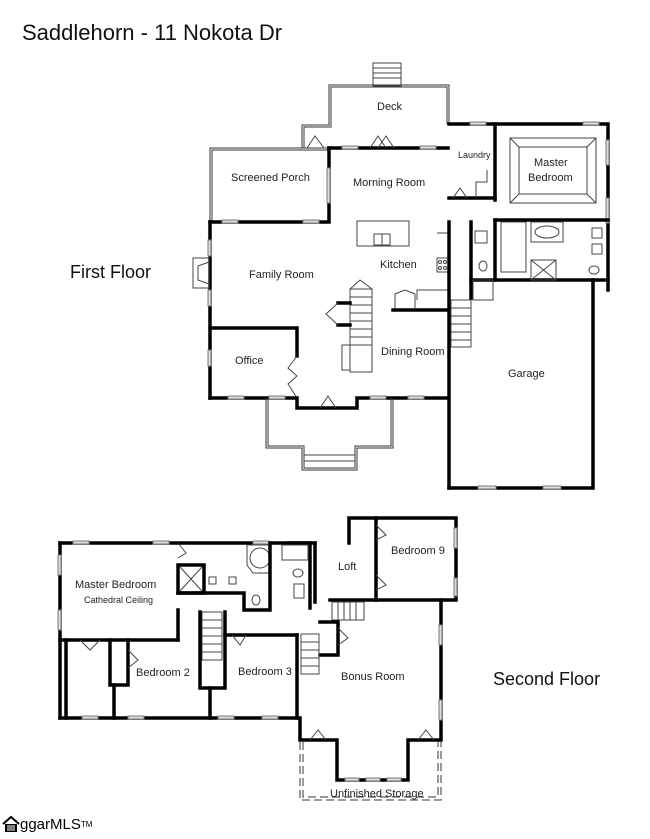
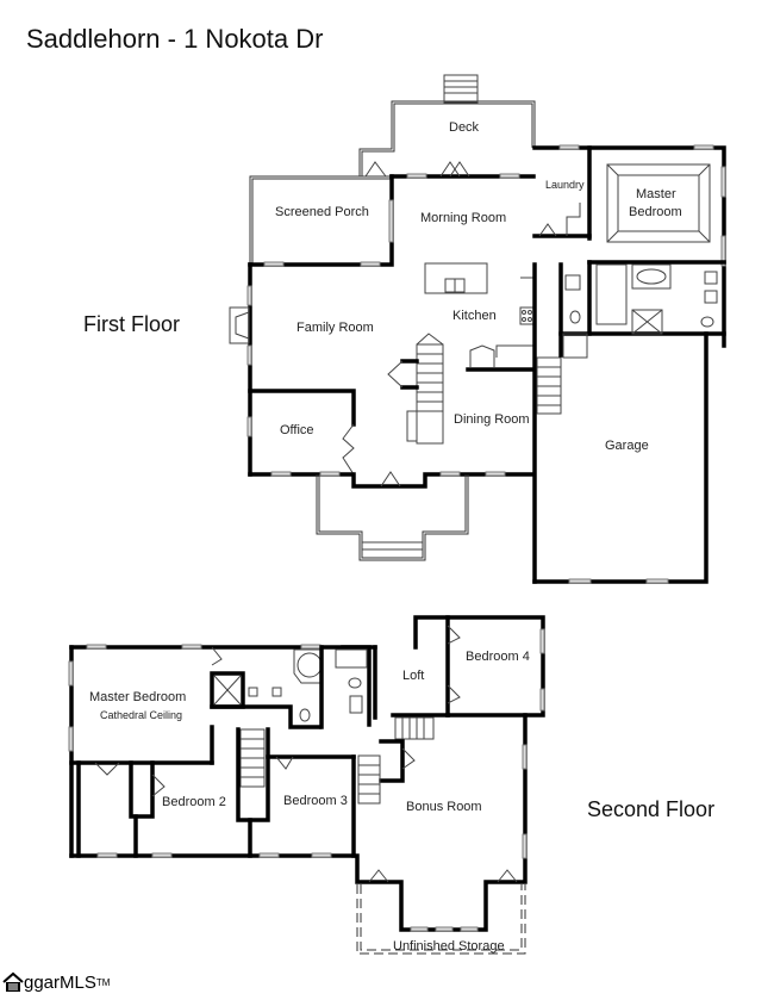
- Saddlehorn - 11 Nokota Dr
+ Saddlehorn - 1 Nokota Dr
  First Floor
  Second Floor
  Deck
  Screened Porch
  Morning Room
  Laundry
  Master
  Bedroom
  Family Room
  Kitchen
  Office
  Dining Room
  Garage
  Master Bedroom
  Cathedral Ceiling
  Loft
- Bedroom 9
+ Bedroom 4
  Bedroom 2
  Bedroom 3
  Bonus Room
  Unfinished Storage
  ggarMLS
  TM
